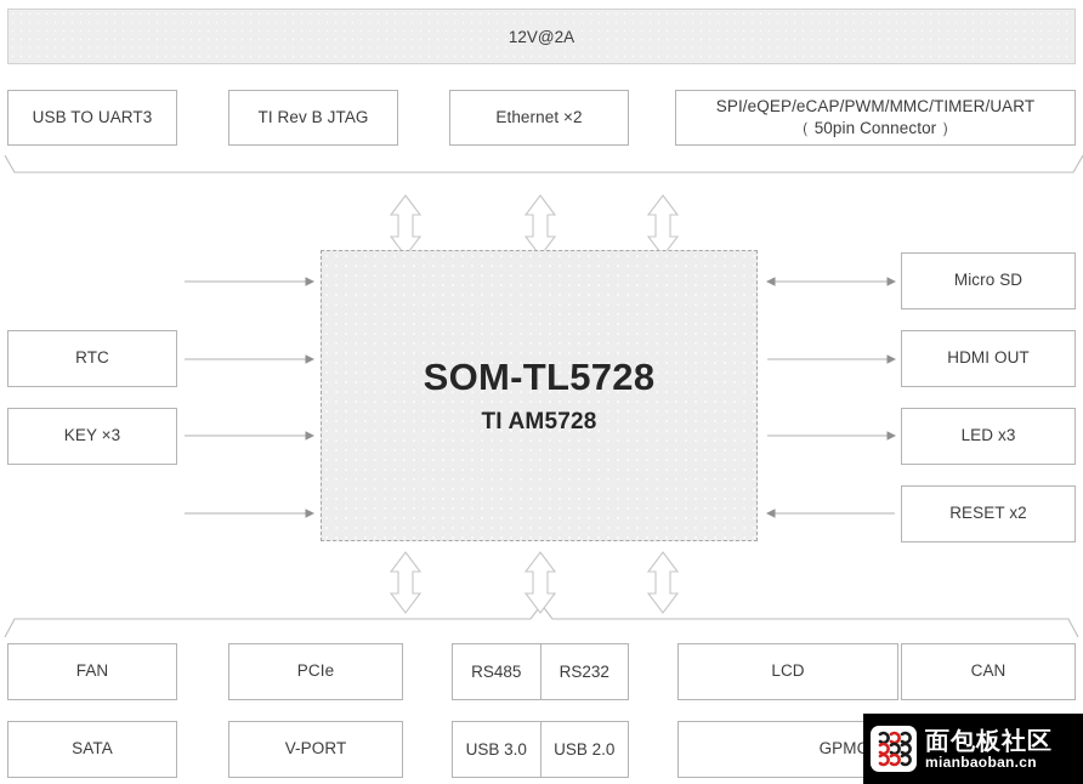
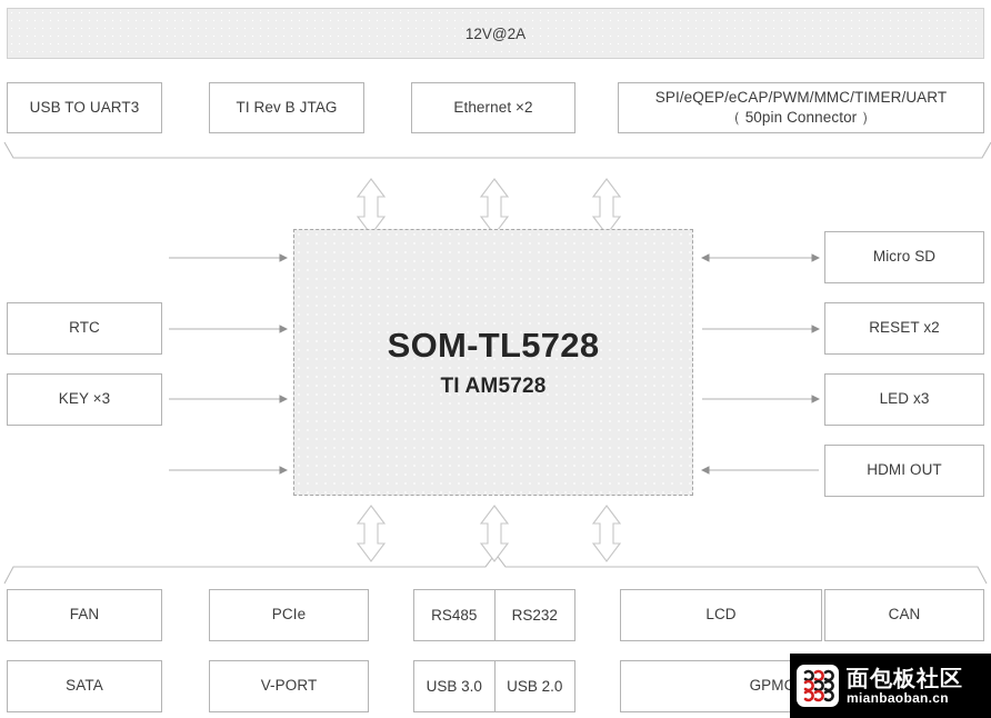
  12V@2A
  USB TO UART3
  TI Rev B JTAG
  Ethernet ×2
  SPI/eQEP/eCAP/PWM/MMC/TIMER/UART
  （ 50pin Connector ）
  RTC
  KEY ×3
  SOM-TL5728
  TI AM5728
  Micro SD
- HDMI OUT
+ RESET x2
  LED x3
- RESET x2
+ HDMI OUT
  FAN
  PCIe
  RS485
  RS232
  LCD
  CAN
  SATA
  V-PORT
  USB 3.0
  USB 2.0
  面包板社区
  mianbaoban.cn
